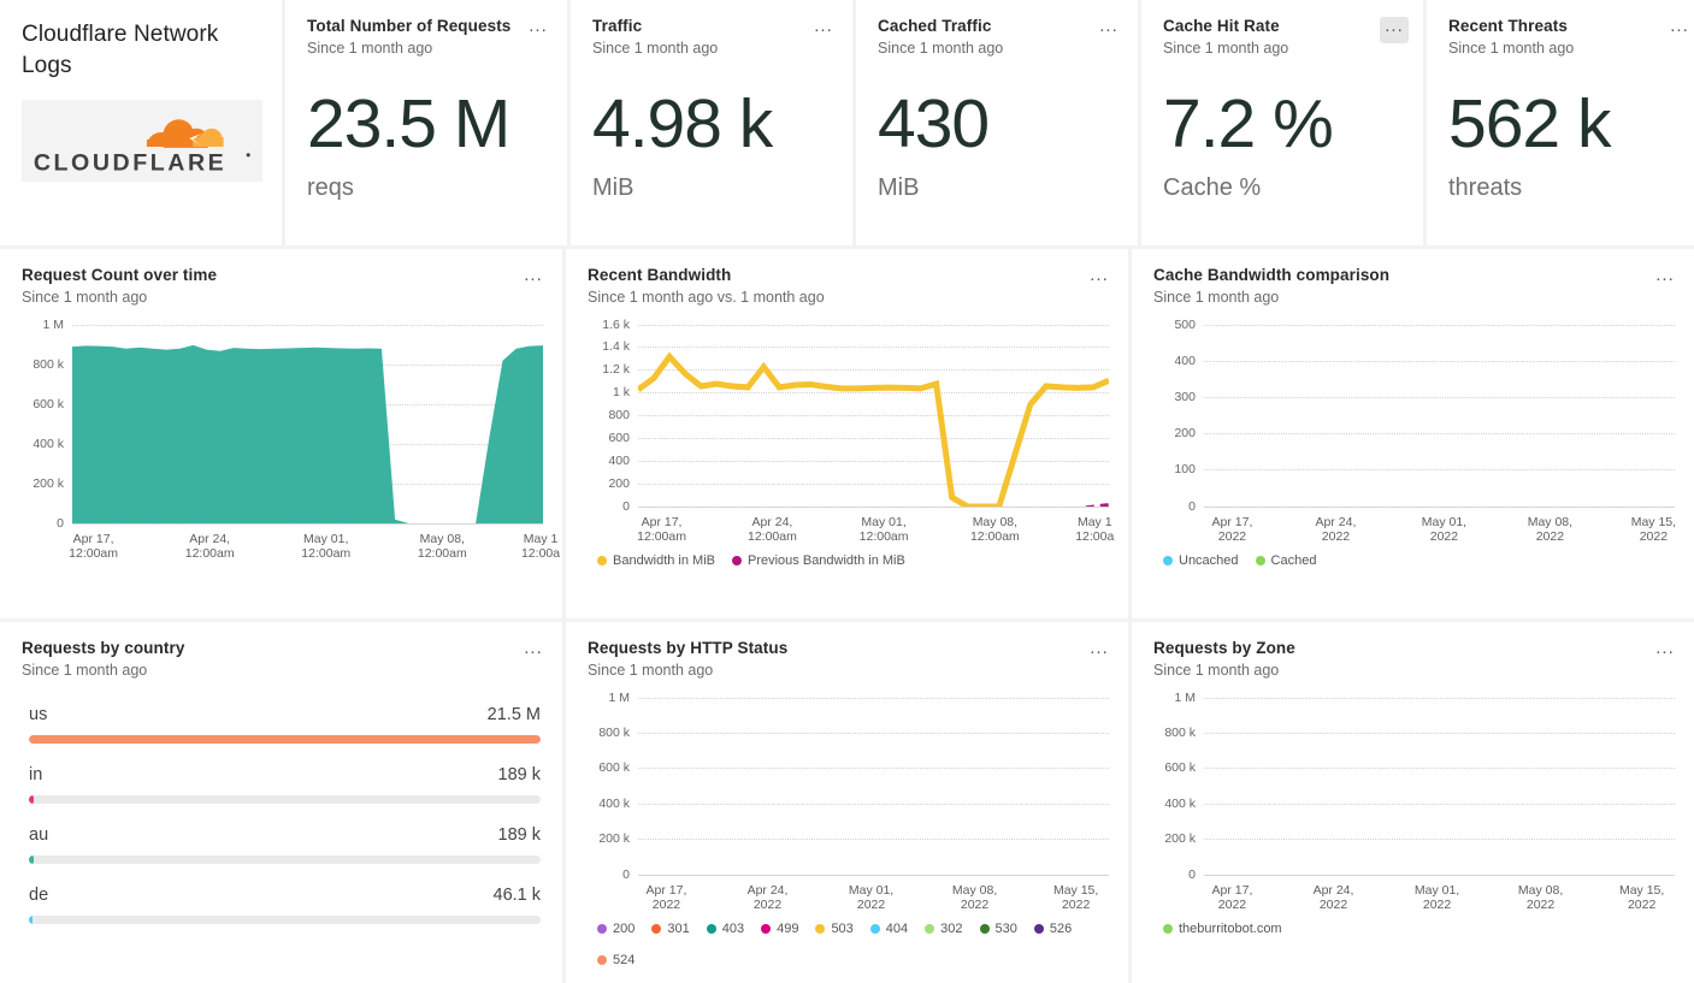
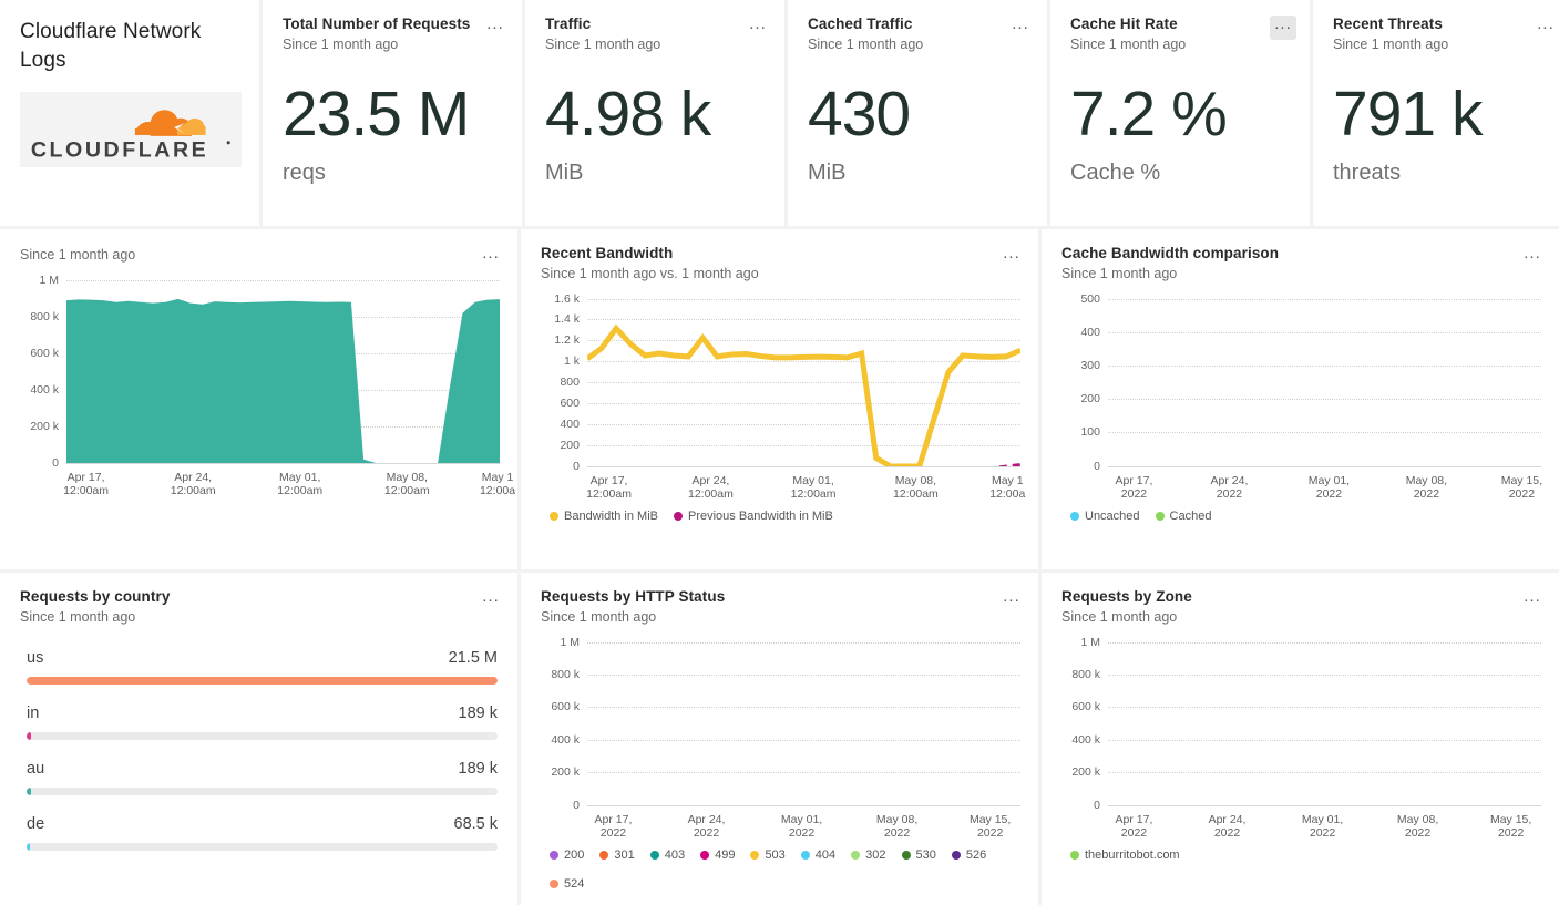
  Cloudflare Network Logs
  CLOUDFLARE
  Total Number of Requests
  Since 1 month ago
  ...
  23.5 M
  reqs
  Traffic
  Since 1 month ago
  ...
  4.98 k
  MiB
  Cached Traffic
  Since 1 month ago
  ...
  430
  MiB
  Cache Hit Rate
  Since 1 month ago
  ...
  7.2 %
  Cache %
  Recent Threats
  Since 1 month ago
  ...
- 562 k
+ 791 k
  threats
- Request Count over time
  Since 1 month ago
  ...
  0
  200 k
  400 k
  600 k
  800 k
  1 M
  Apr 17,
  12:00am
  Apr 24,
  12:00am
  May 01,
  12:00am
  May 08,
  12:00am
  May 1
  12:00a
  Recent Bandwidth
  Since 1 month ago vs. 1 month ago
  ...
  0
  200
  400
  600
  800
  1 k
  1.2 k
  1.4 k
  1.6 k
  Apr 17,
  12:00am
  Apr 24,
  12:00am
  May 01,
  12:00am
  May 08,
  12:00am
  May 1
  12:00a
  Bandwidth in MiB
  Previous Bandwidth in MiB
  Cache Bandwidth comparison
  Since 1 month ago
  ...
  0
  100
  200
  300
  400
  500
  Apr 17,
  2022
  Apr 24,
  2022
  May 01,
  2022
  May 08,
  2022
  May 15,
  2022
  Uncached
  Cached
  Requests by country
  Since 1 month ago
  ...
  us
  21.5 M
  in
  189 k
  au
  189 k
  de
- 46.1 k
+ 68.5 k
  Requests by HTTP Status
  Since 1 month ago
  ...
  0
  200 k
  400 k
  600 k
  800 k
  1 M
  Apr 17,
  2022
  Apr 24,
  2022
  May 01,
  2022
  May 08,
  2022
  May 15,
  2022
  200
  301
  403
  499
  503
  404
  302
  530
  526
  524
  Requests by Zone
  Since 1 month ago
  ...
  0
  200 k
  400 k
  600 k
  800 k
  1 M
  Apr 17,
  2022
  Apr 24,
  2022
  May 01,
  2022
  May 08,
  2022
  May 15,
  2022
  theburritobot.com
